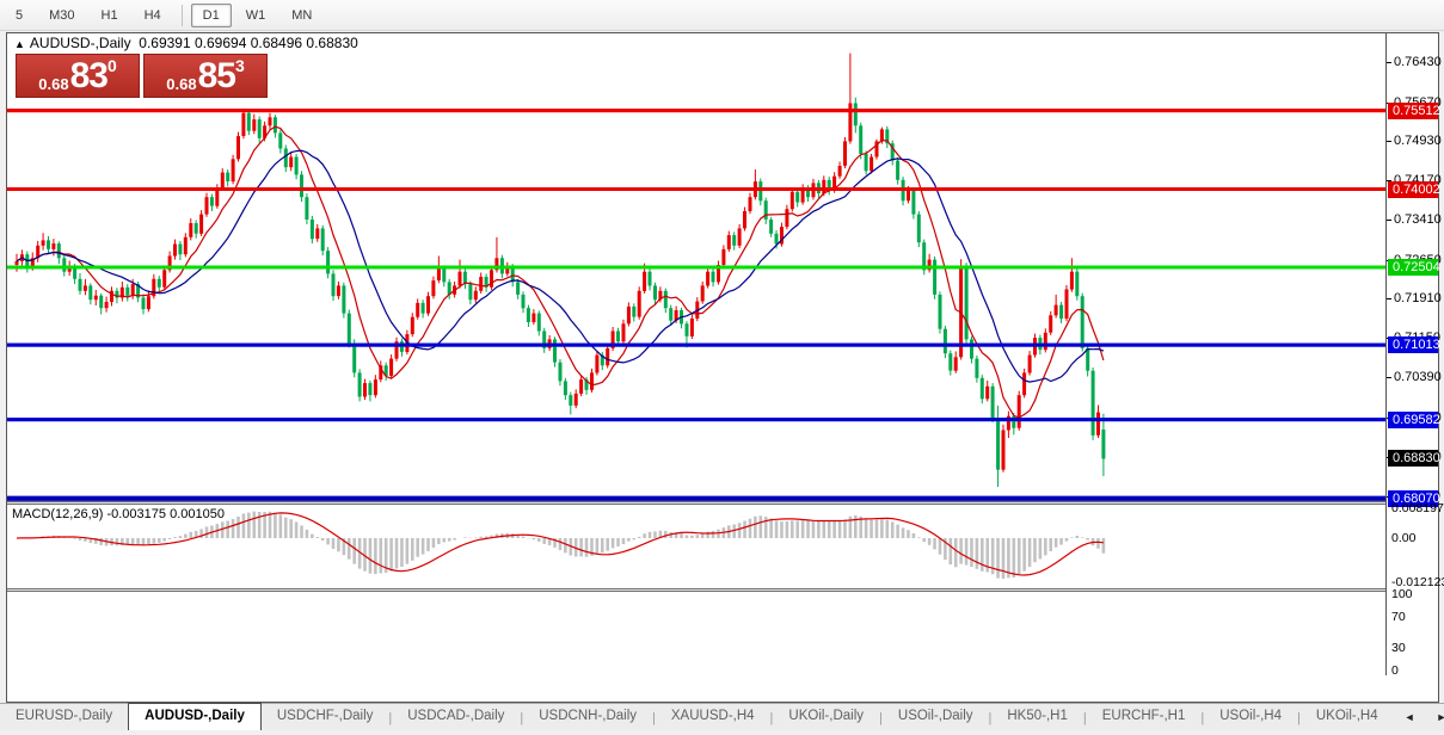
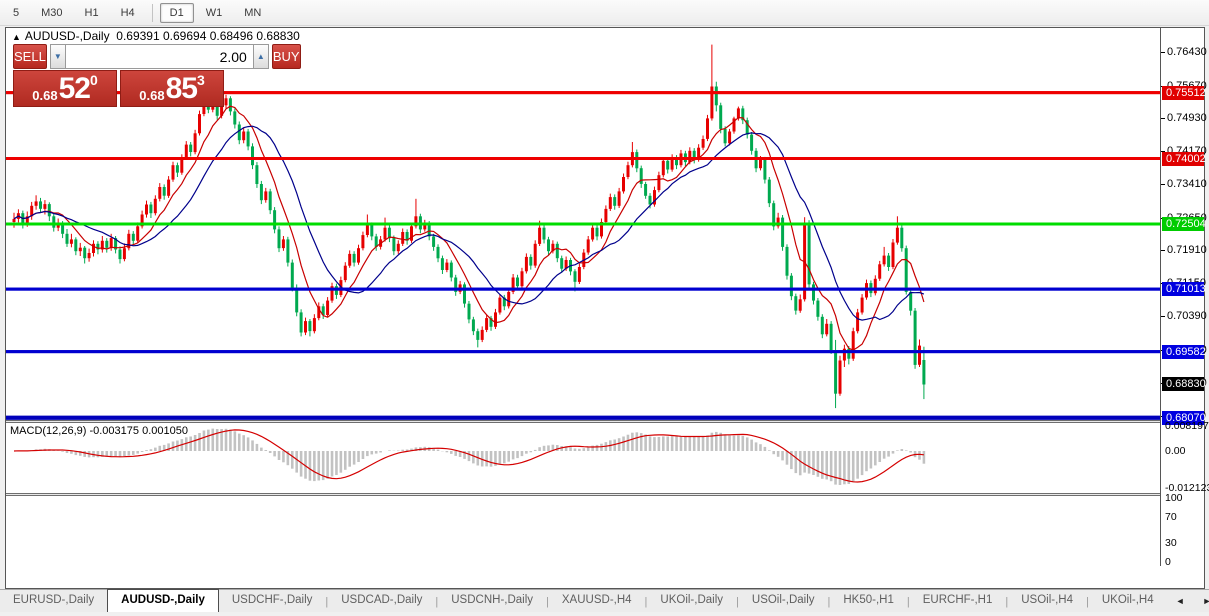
  5
  M30
  H1
  H4
  D1
  W1
  MN
  ▲ AUDUSD-,Daily 0.69391 0.69694 0.68496 0.68830
+ SELL
+ ▼
+ 2.00
+ ▲
+ BUY
  0.68
- 83
+ 52
  0
  0.68
  85
  3
  MACD(12,26,9) -0.003175 0.001050
  0.76430
  0.74930
  0.74170
  0.73410
  0.71910
  0.70390
  0.75512
  0.74002
  0.72504
  0.71013
  0.69582
  0.68830
  0.68070
  0.008197
  0.00
  -0.01212
  100
  70
  30
  0
  EURUSD-,Daily
  AUDUSD-,Daily
  USDCHF-,Daily
  |
  USDCAD-,Daily
  |
  USDCNH-,Daily
  |
  XAUUSD-,H4
  |
  UKOil-,Daily
  |
  USOil-,Daily
  |
  HK50-,H1
  |
  EURCHF-,H1
  |
  USOil-,H4
  |
  UKOil-,H4
  ◄
  ►
